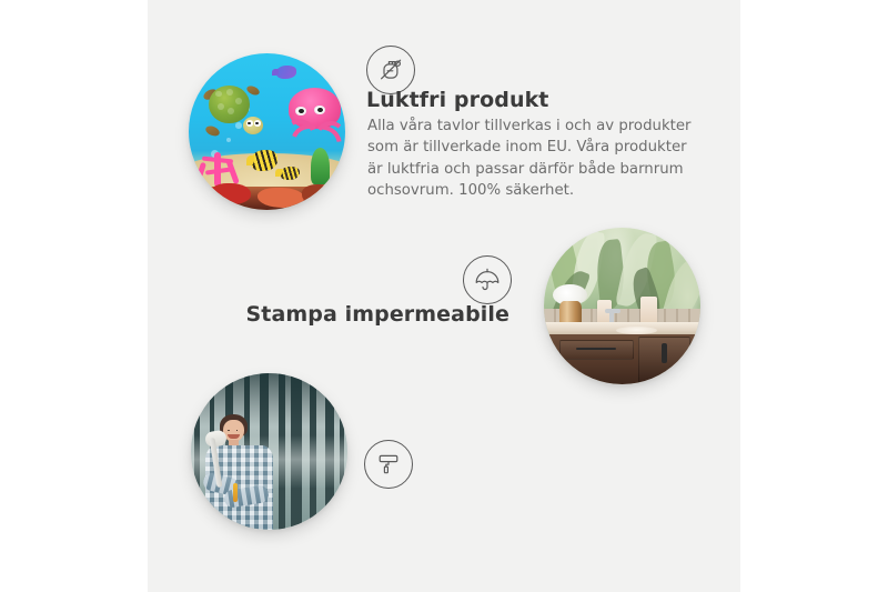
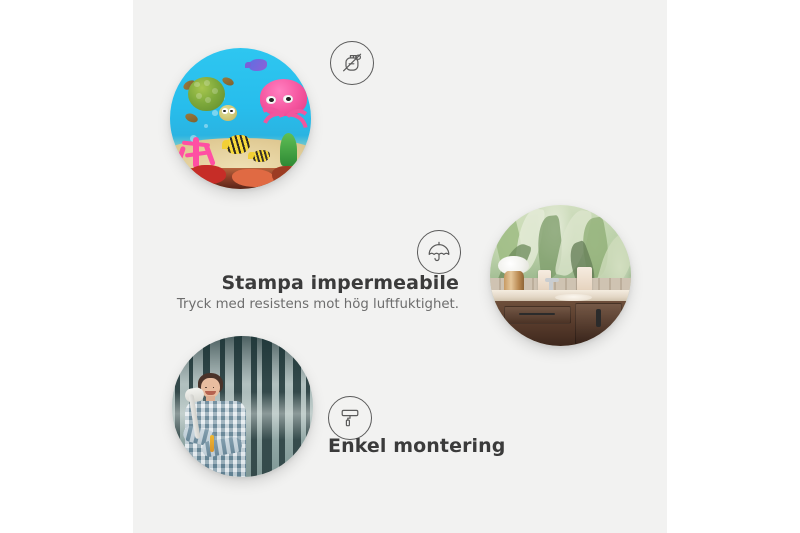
- Luktfri produkt
- Alla våra tavlor tillverkas i och av produkter som är tillverkade inom EU. Våra produkter är luktfria och passar därför både barnrum ochsovrum. 100% säkerhet.
  Stampa impermeabile
+ Tryck med resistens mot hög luftfuktighet.
+ Enkel montering
